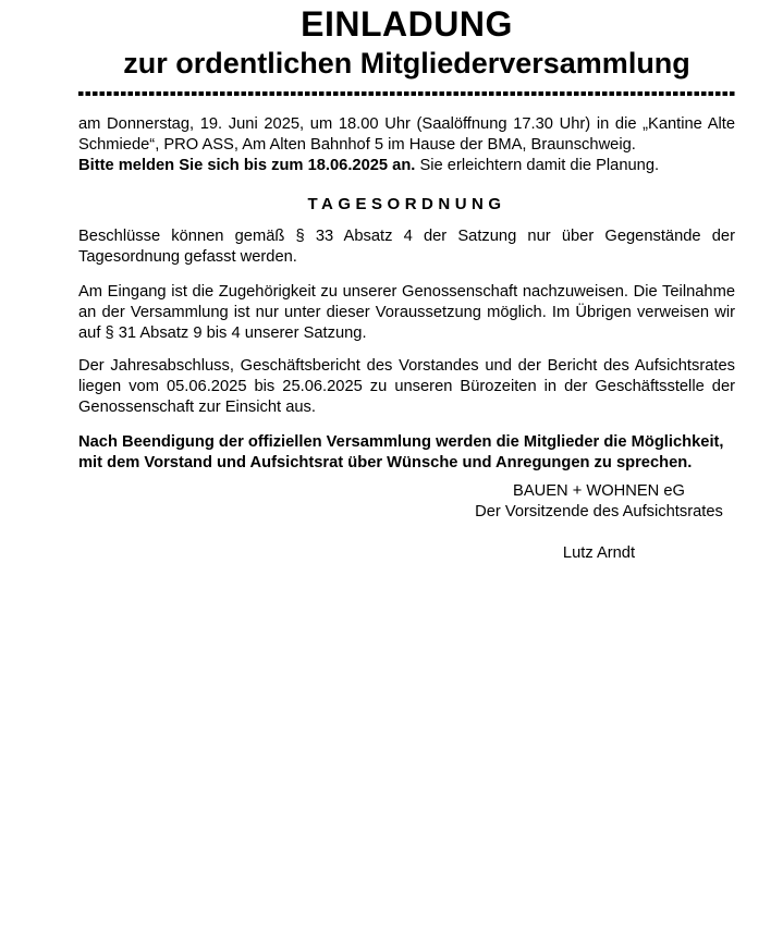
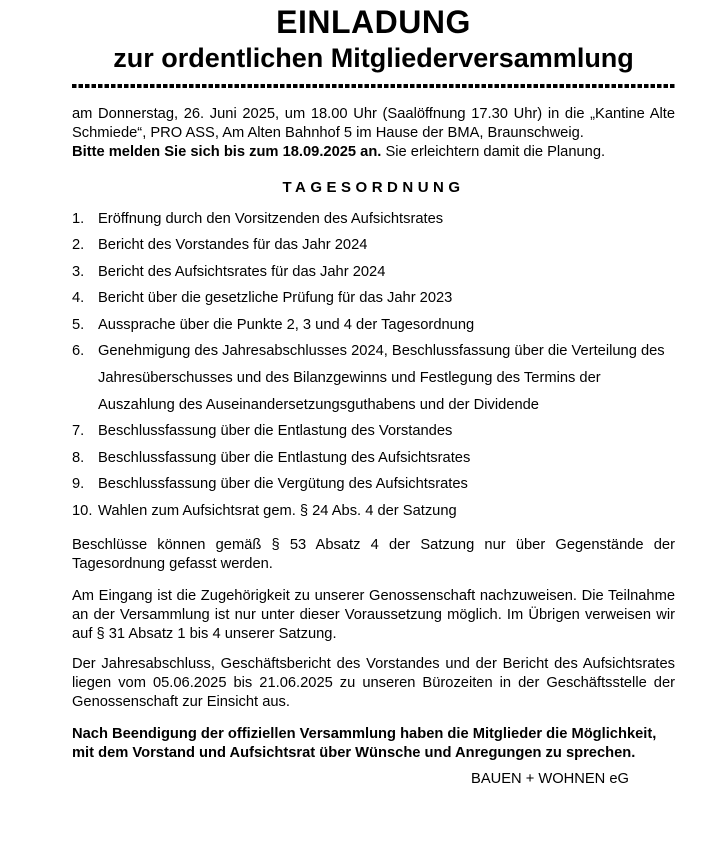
  EINLADUNG
  zur ordentlichen Mitgliederversammlung
- am Donnerstag, 19. Juni 2025, um 18.00 Uhr (Saalöffnung 17.30 Uhr) in die „Kantine Alte Schmiede“, PRO ASS, Am Alten Bahnhof 5 im Hause der BMA, Braunschweig.
+ am Donnerstag, 26. Juni 2025, um 18.00 Uhr (Saalöffnung 17.30 Uhr) in die „Kantine Alte Schmiede“, PRO ASS, Am Alten Bahnhof 5 im Hause der BMA, Braunschweig.
- Bitte melden Sie sich bis zum 18.06.2025 an. Sie erleichtern damit die Planung.
+ Bitte melden Sie sich bis zum 18.09.2025 an. Sie erleichtern damit die Planung.
  TAGESORDNUNG
+ 1.
+ Eröffnung durch den Vorsitzenden des Aufsichtsrates
+ 2.
+ Bericht des Vorstandes für das Jahr 2024
+ 3.
+ Bericht des Aufsichtsrates für das Jahr 2024
+ 4.
+ Bericht über die gesetzliche Prüfung für das Jahr 2023
+ 5.
+ Aussprache über die Punkte 2, 3 und 4 der Tagesordnung
+ 6.
+ Genehmigung des Jahresabschlusses 2024, Beschlussfassung über die Verteilung des Jahresüberschusses und des Bilanzgewinns und Festlegung des Termins der Auszahlung des Auseinandersetzungsguthabens und der Dividende
+ 7.
+ Beschlussfassung über die Entlastung des Vorstandes
+ 8.
+ Beschlussfassung über die Entlastung des Aufsichtsrates
+ 9.
+ Beschlussfassung über die Vergütung des Aufsichtsrates
+ 10.
+ Wahlen zum Aufsichtsrat gem. § 24 Abs. 4 der Satzung
- Beschlüsse können gemäß § 33 Absatz 4 der Satzung nur über Gegenstände der Tagesordnung gefasst werden.
+ Beschlüsse können gemäß § 53 Absatz 4 der Satzung nur über Gegenstände der Tagesordnung gefasst werden.
- Am Eingang ist die Zugehörigkeit zu unserer Genossenschaft nachzuweisen. Die Teilnahme an der Versammlung ist nur unter dieser Voraussetzung möglich. Im Übrigen verweisen wir auf § 31 Absatz 9 bis 4 unserer Satzung.
+ Am Eingang ist die Zugehörigkeit zu unserer Genossenschaft nachzuweisen. Die Teilnahme an der Versammlung ist nur unter dieser Voraussetzung möglich. Im Übrigen verweisen wir auf § 31 Absatz 1 bis 4 unserer Satzung.
- Der Jahresabschluss, Geschäftsbericht des Vorstandes und der Bericht des Aufsichtsrates liegen vom 05.06.2025 bis 25.06.2025 zu unseren Bürozeiten in der Geschäftsstelle der Genossenschaft zur Einsicht aus.
+ Der Jahresabschluss, Geschäftsbericht des Vorstandes und der Bericht des Aufsichtsrates liegen vom 05.06.2025 bis 21.06.2025 zu unseren Bürozeiten in der Geschäftsstelle der Genossenschaft zur Einsicht aus.
- Nach Beendigung der offiziellen Versammlung werden die Mitglieder die Möglichkeit, mit dem Vorstand und Aufsichtsrat über Wünsche und Anregungen zu sprechen.
+ Nach Beendigung der offiziellen Versammlung haben die Mitglieder die Möglichkeit, mit dem Vorstand und Aufsichtsrat über Wünsche und Anregungen zu sprechen.
  BAUEN + WOHNEN eG
- Der Vorsitzende des Aufsichtsrates
- Lutz Arndt
